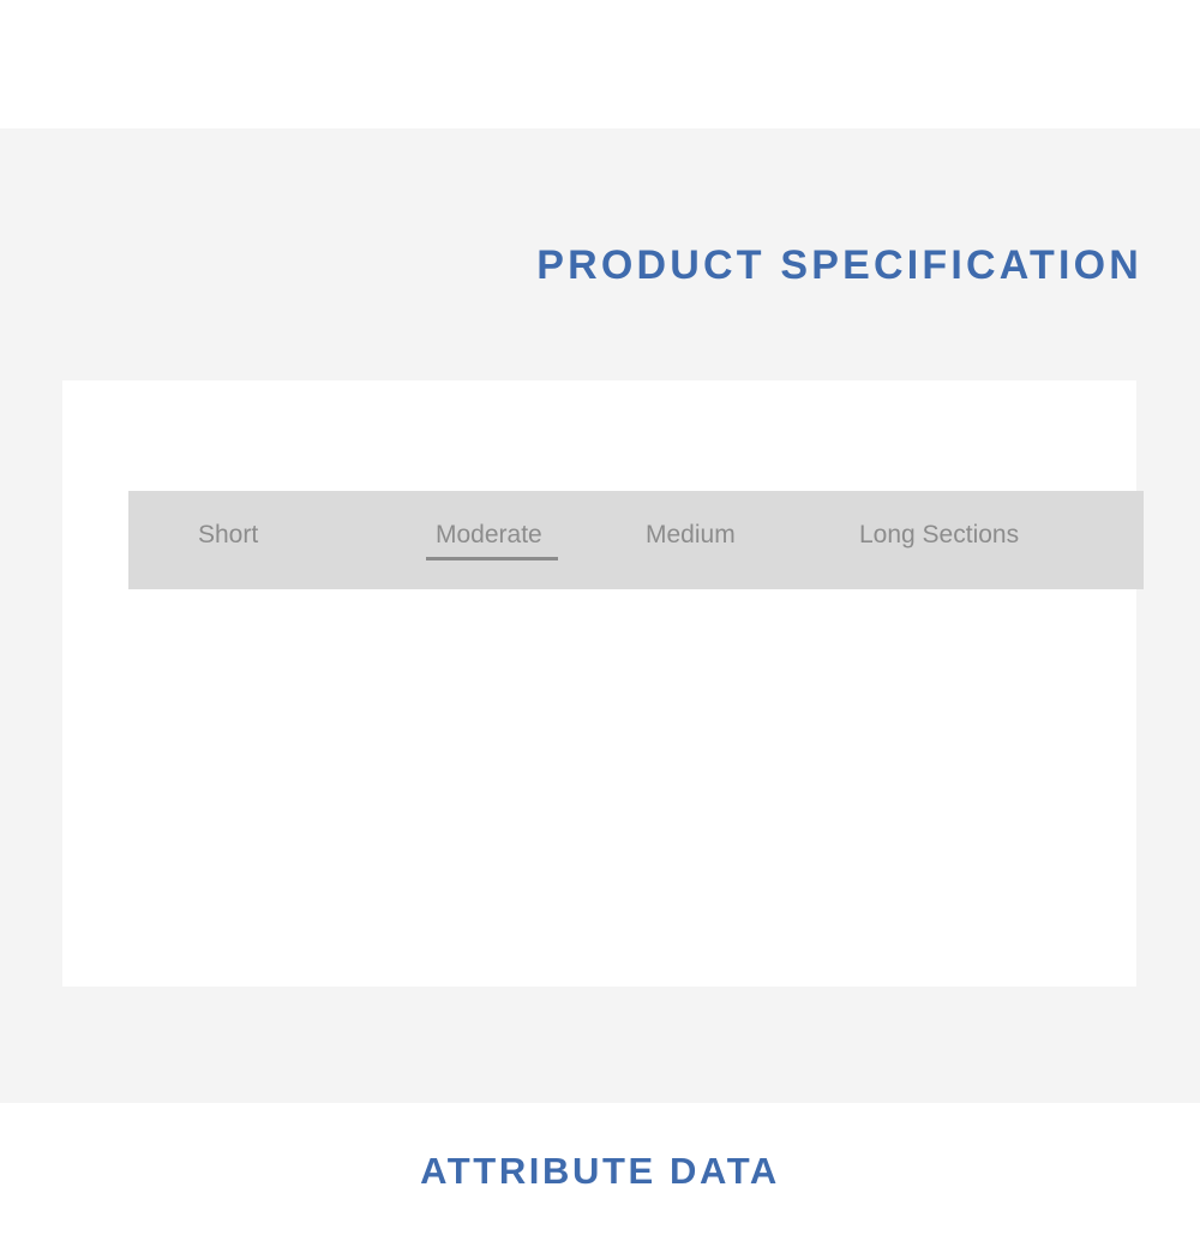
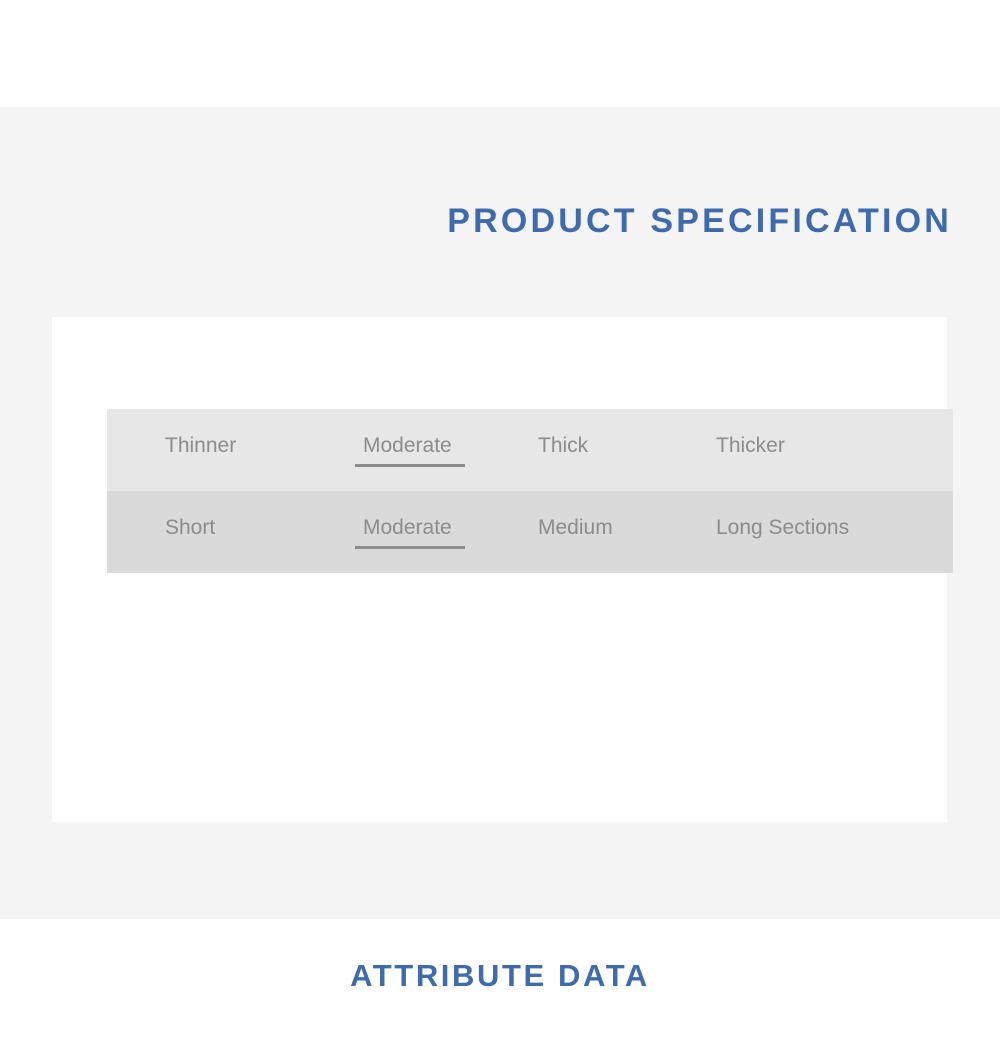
  PRODUCT SPECIFICATION
+ Thinner	Moderate	Thick	Thicker
  Short	Moderate	Medium	Long Sections
  ATTRIBUTE DATA
